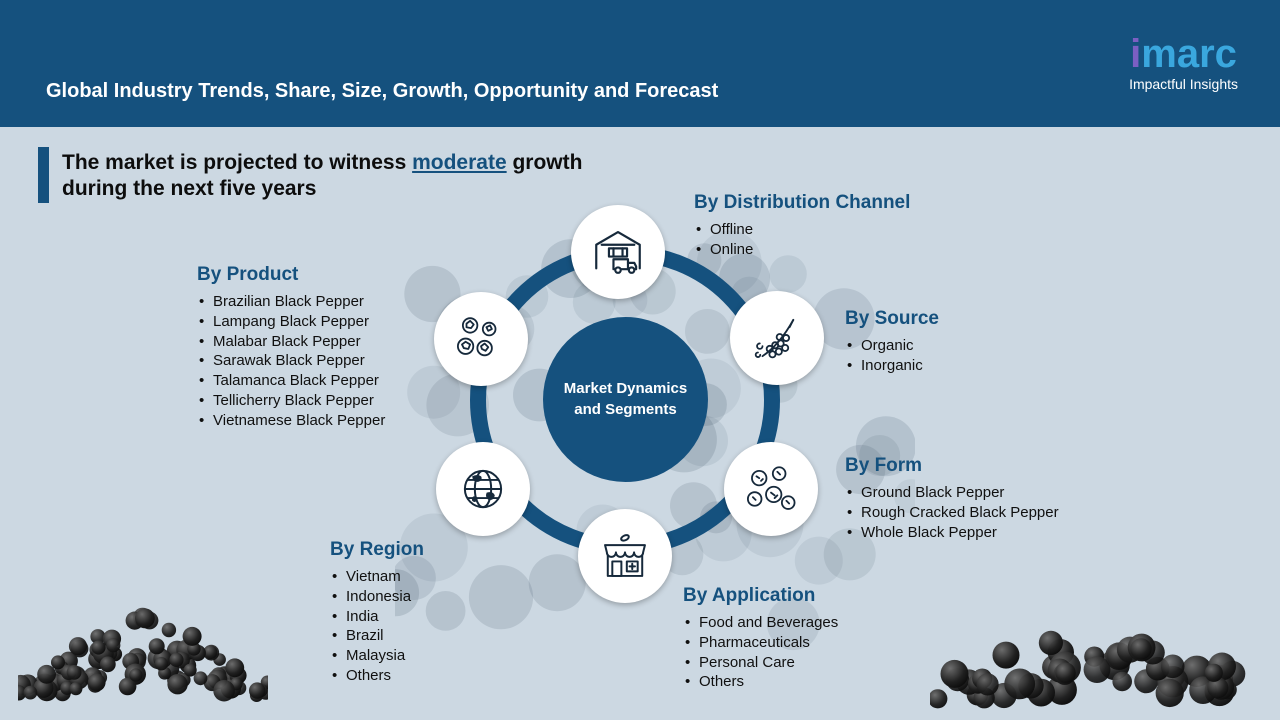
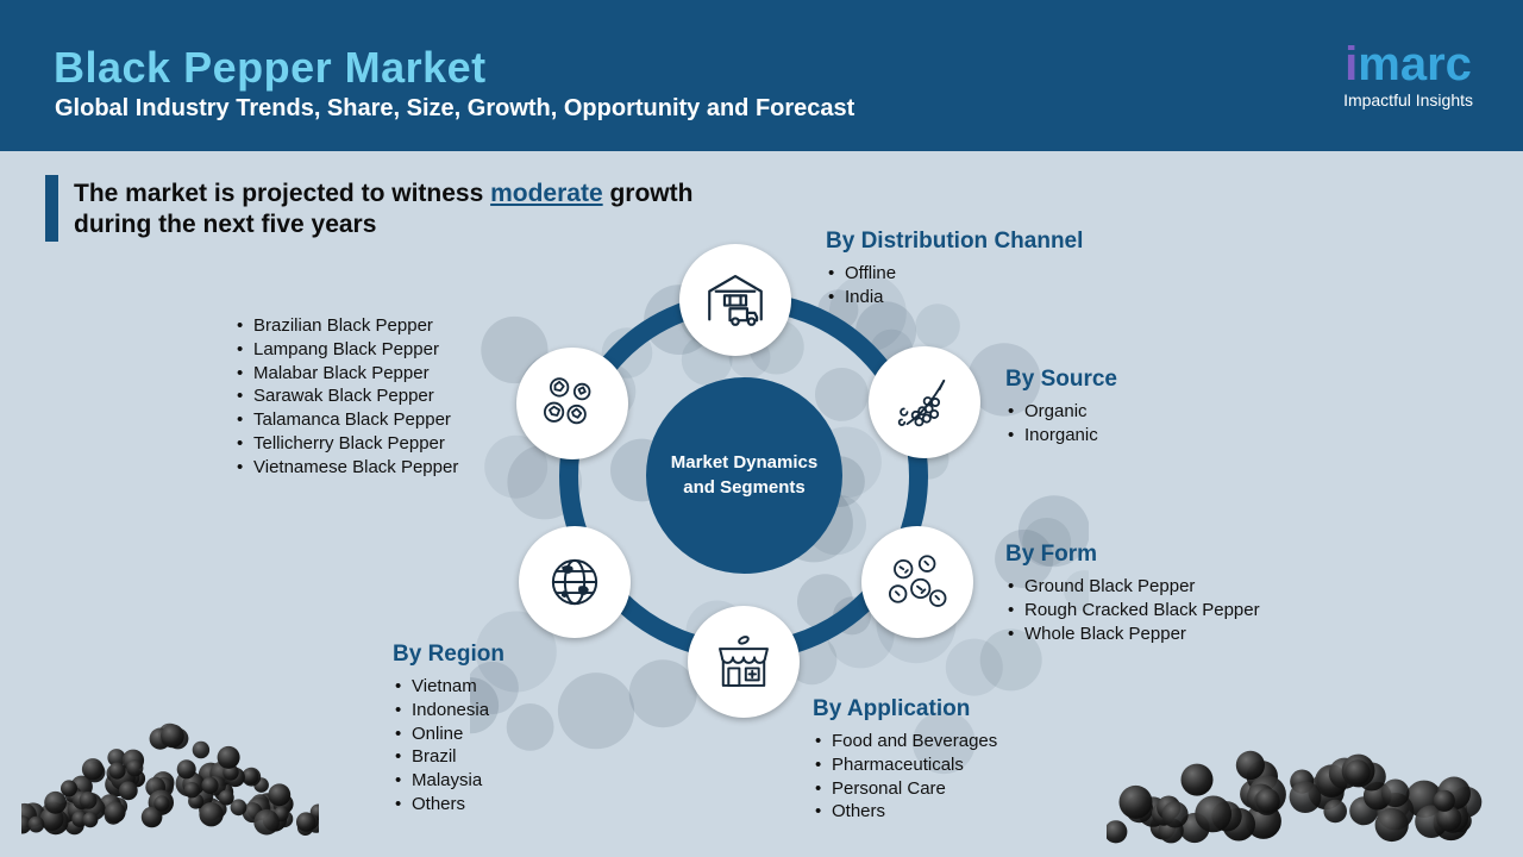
+ Black Pepper Market
  Global Industry Trends, Share, Size, Growth, Opportunity and Forecast
  imarc
  Impactful Insights
  The market is projected to witness moderate growth during the next five years
  Market Dynamics and Segments
  By Distribution Channel
  Offline
- Online
+ India
  By Source
  Organic
  Inorganic
  By Form
  Ground Black Pepper
  Rough Cracked Black Pepper
  Whole Black Pepper
  By Application
  Food and Beverages
  Pharmaceuticals
  Personal Care
  Others
  By Region
  Vietnam
  Indonesia
- India
+ Online
  Brazil
  Malaysia
  Others
- By Product
  Brazilian Black Pepper
  Lampang Black Pepper
  Malabar Black Pepper
  Sarawak Black Pepper
  Talamanca Black Pepper
  Tellicherry Black Pepper
  Vietnamese Black Pepper
